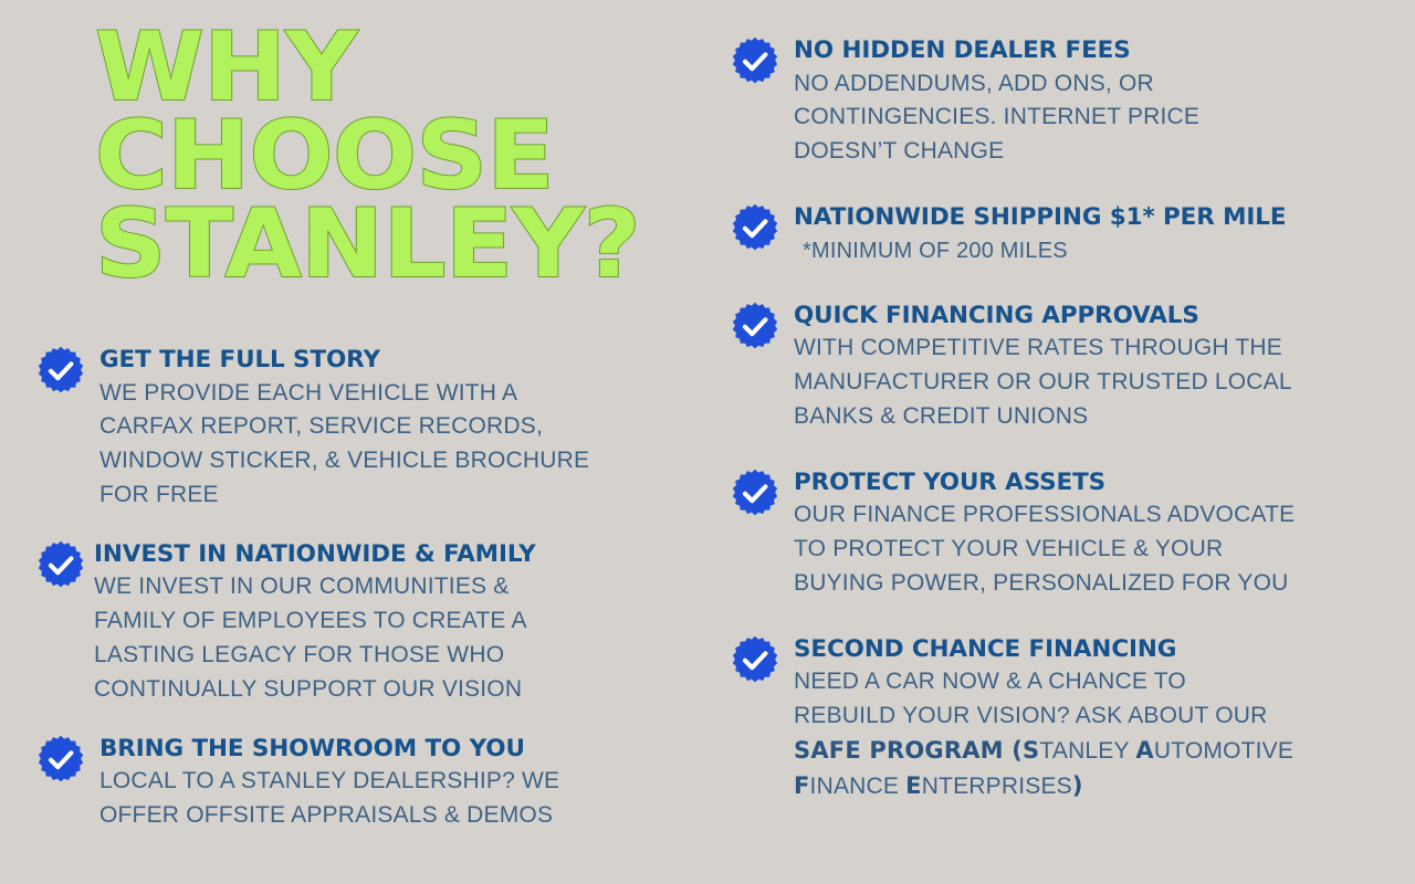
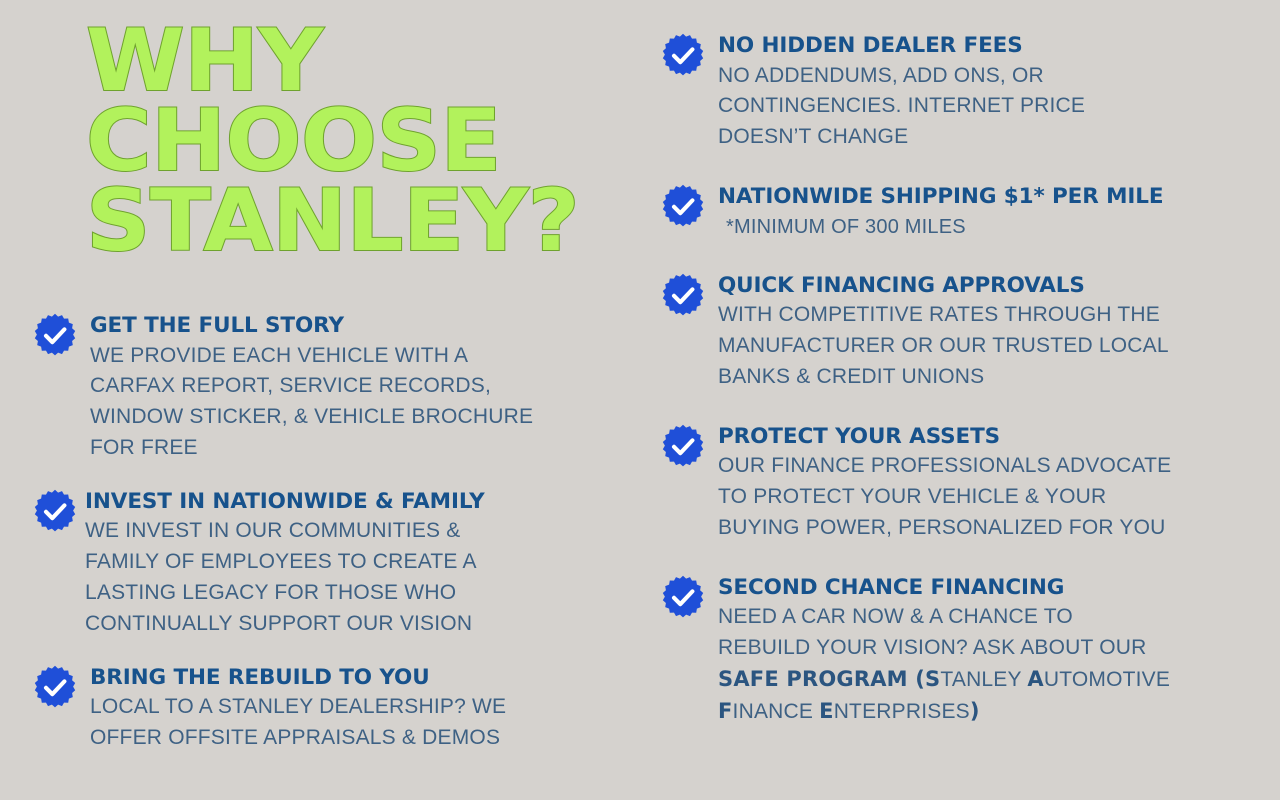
  WHY
  CHOOSE
  STANLEY?
  GET THE FULL STORY
  WE PROVIDE EACH VEHICLE WITH A
  CARFAX REPORT, SERVICE RECORDS,
  WINDOW STICKER, & VEHICLE BROCHURE
  FOR FREE
  INVEST IN NATIONWIDE & FAMILY
  WE INVEST IN OUR COMMUNITIES &
  FAMILY OF EMPLOYEES TO CREATE A
  LASTING LEGACY FOR THOSE WHO
  CONTINUALLY SUPPORT OUR VISION
- BRING THE SHOWROOM TO YOU
+ BRING THE REBUILD TO YOU
  LOCAL TO A STANLEY DEALERSHIP? WE
  OFFER OFFSITE APPRAISALS & DEMOS
  NO HIDDEN DEALER FEES
  NO ADDENDUMS, ADD ONS, OR
  CONTINGENCIES. INTERNET PRICE
  DOESN’T CHANGE
  NATIONWIDE SHIPPING $1* PER MILE
- *MINIMUM OF 200 MILES
+ *MINIMUM OF 300 MILES
  QUICK FINANCING APPROVALS
  WITH COMPETITIVE RATES THROUGH THE
  MANUFACTURER OR OUR TRUSTED LOCAL
  BANKS & CREDIT UNIONS
  PROTECT YOUR ASSETS
  OUR FINANCE PROFESSIONALS ADVOCATE
  TO PROTECT YOUR VEHICLE & YOUR
  BUYING POWER, PERSONALIZED FOR YOU
  SECOND CHANCE FINANCING
  NEED A CAR NOW & A CHANCE TO
  REBUILD YOUR VISION? ASK ABOUT OUR
  SAFE PROGRAM (STANLEY AUTOMOTIVE
  FINANCE ENTERPRISES)
